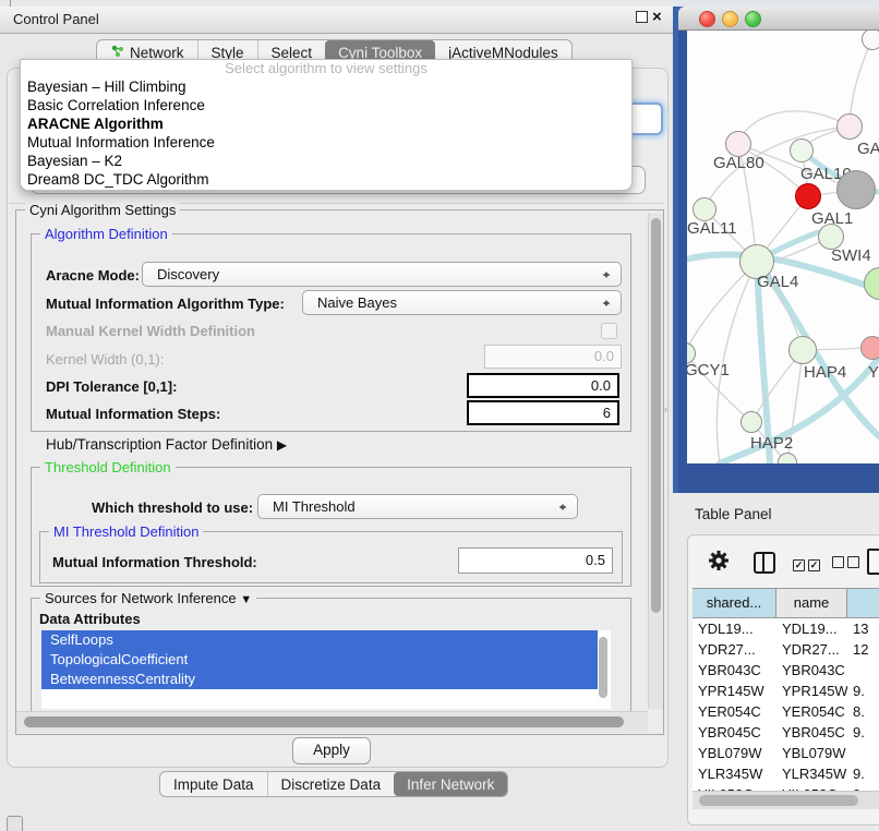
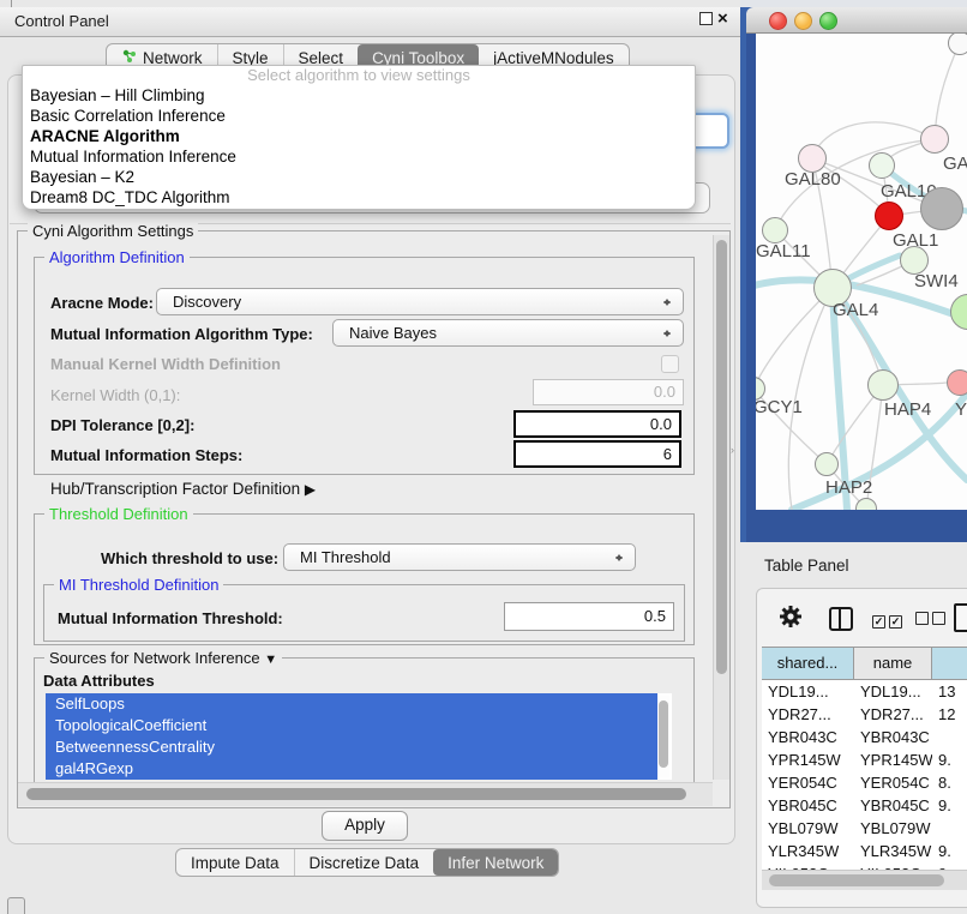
  Control Panel
  ×
  Network
  Style
  Select
  Cyni Toolbox
  jActiveMNodules
  Select algorithm to view settings
  Bayesian – Hill Climbing
  Basic Correlation Inference
  ARACNE Algorithm
  Mutual Information Inference
  Bayesian – K2
  Dream8 DC_TDC Algorithm
  Cyni Algorithm Settings
  Algorithm Definition
  Aracne Mode:
  Discovery
  Mutual Information Algorithm Type:
  Naive Bayes
  Manual Kernel Width Definition
  Kernel Width (0,1):
  0.0
- DPI Tolerance [0,1]:
+ DPI Tolerance [0,2]:
  0.0
  Mutual Information Steps:
  6
  Hub/Transcription Factor Definition ▶
  Threshold Definition
  Which threshold to use:
  MI Threshold
  MI Threshold Definition
  Mutual Information Threshold:
  0.5
  Sources for Network Inference ▼
  Data Attributes
  SelfLoops
  TopologicalCoefficient
  BetweennessCentrality
+ gal4RGexp
  Apply
  Impute Data
  Discretize Data
  Infer Network
  ›
  GAL80
  GAL1
  GAL1
  GAL11
  GAL4
  SWI4
  GCY1
  HAP4
  Y
  HAP2
  Table Panel
  ✓ ✓
  shared...
  name
  YDL19...
  YDL19...
  13
  YDR27...
  YDR27...
  12
  YBR043C
  YBR043C
  YPR145W
  YPR145W
  9.
  YER054C
  YER054C
  8.
  YBR045C
  YBR045C
  9.
  YBL079W
  YBL079W
  YLR345W
  YLR345W
  9.
